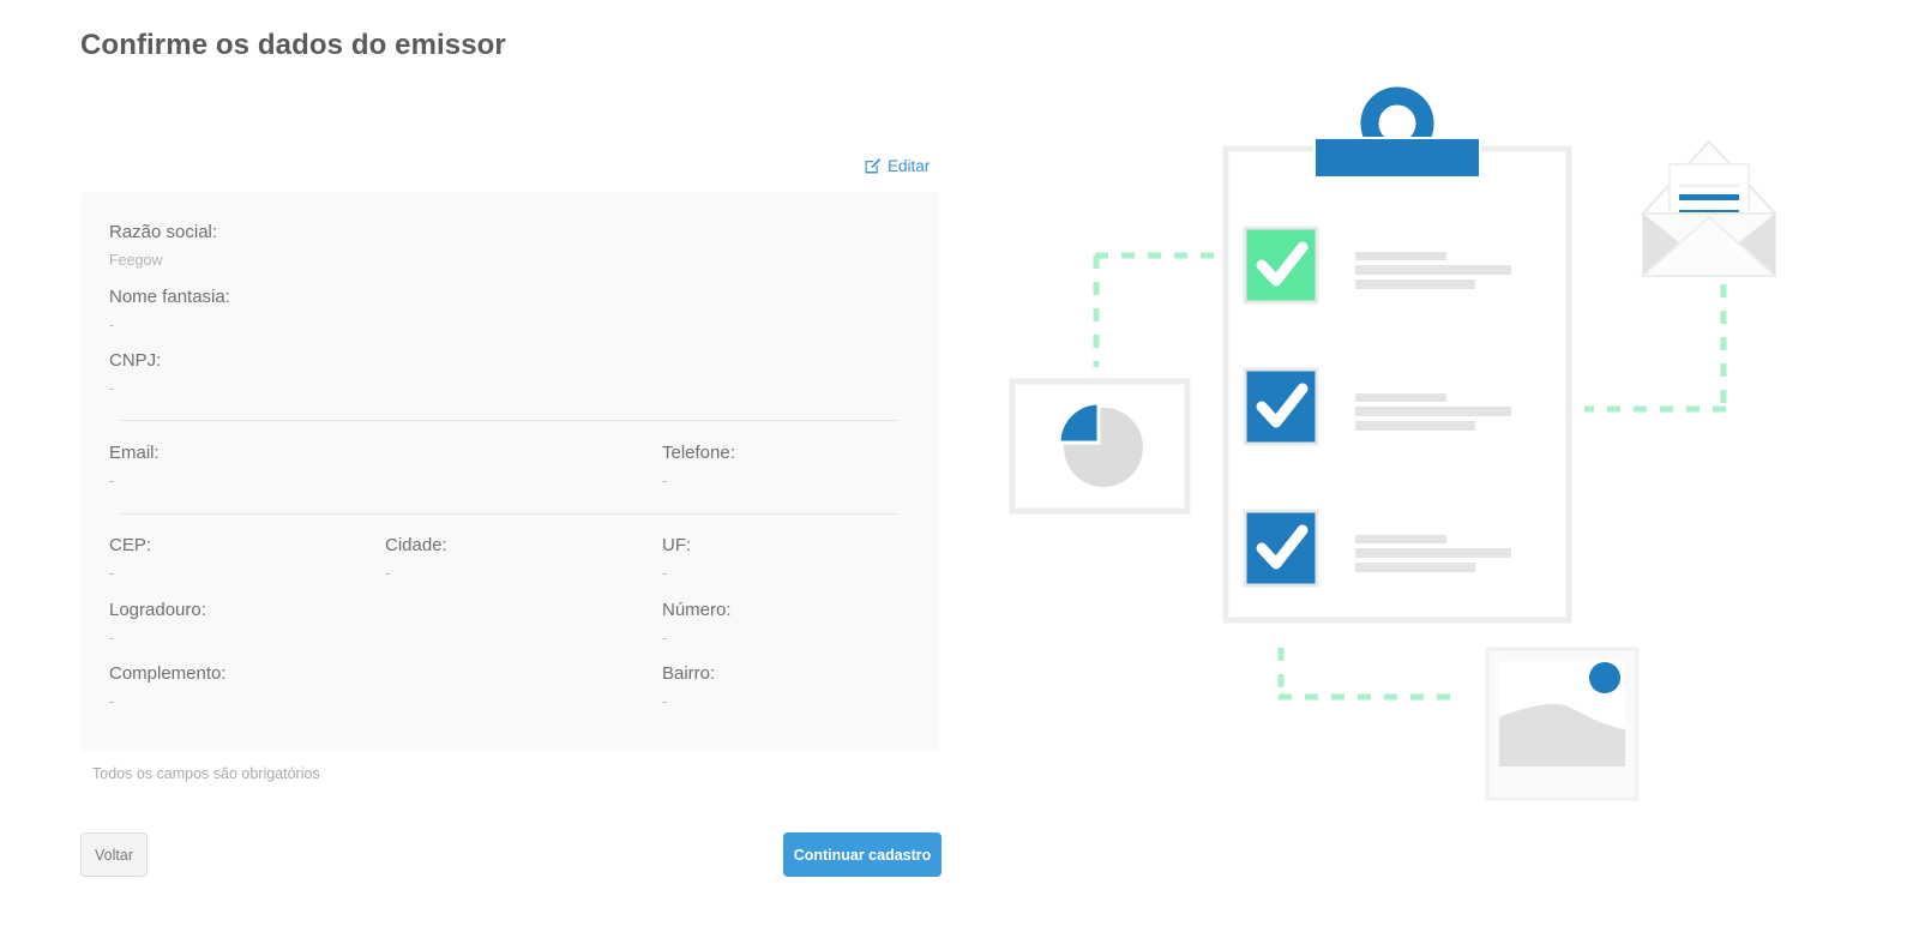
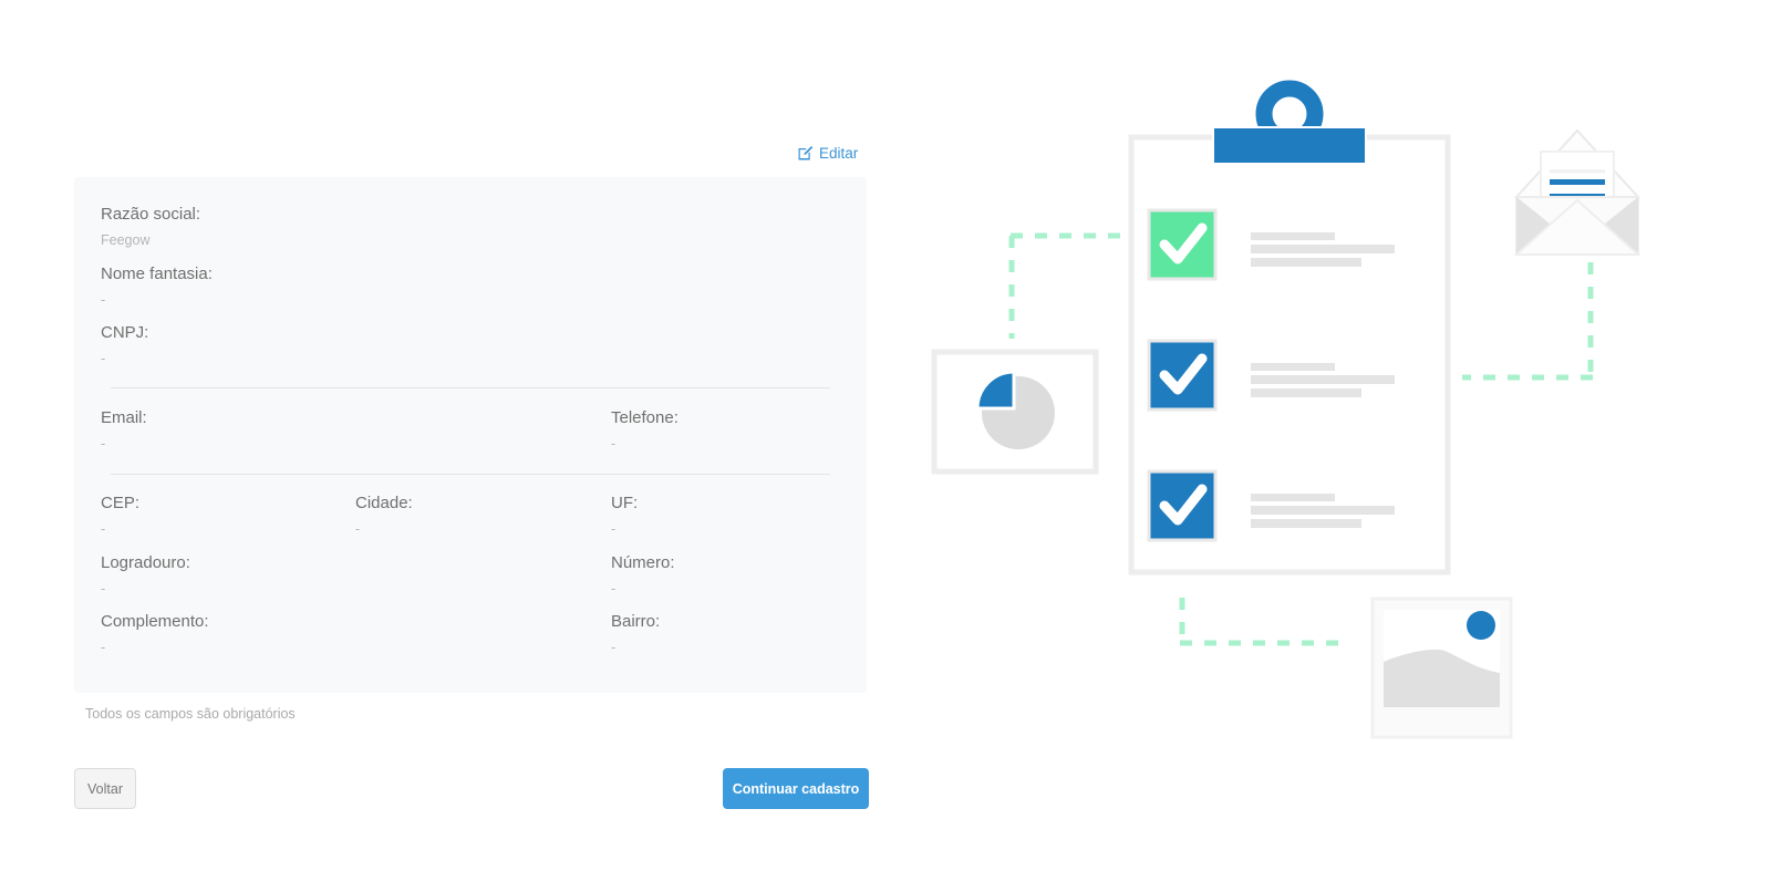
- Confirme os dados do emissor
  Editar
  Razão social:
  Feegow
  Nome fantasia:
  -
  CNPJ:
  -
  Email:
  -
  Telefone:
  -
  CEP:
  -
  Cidade:
  -
  UF:
  -
  Logradouro:
  -
  Número:
  -
  Complemento:
  -
  Bairro:
  -
  Todos os campos são obrigatórios
  Voltar
  Continuar cadastro
